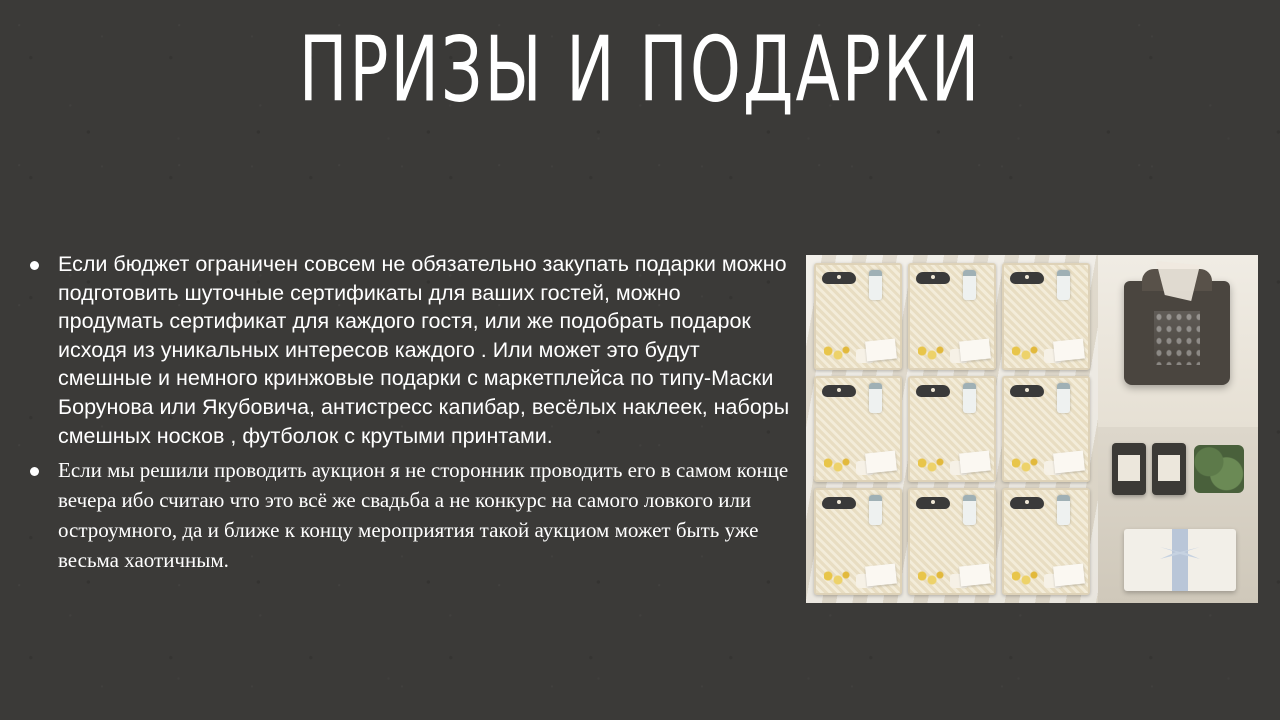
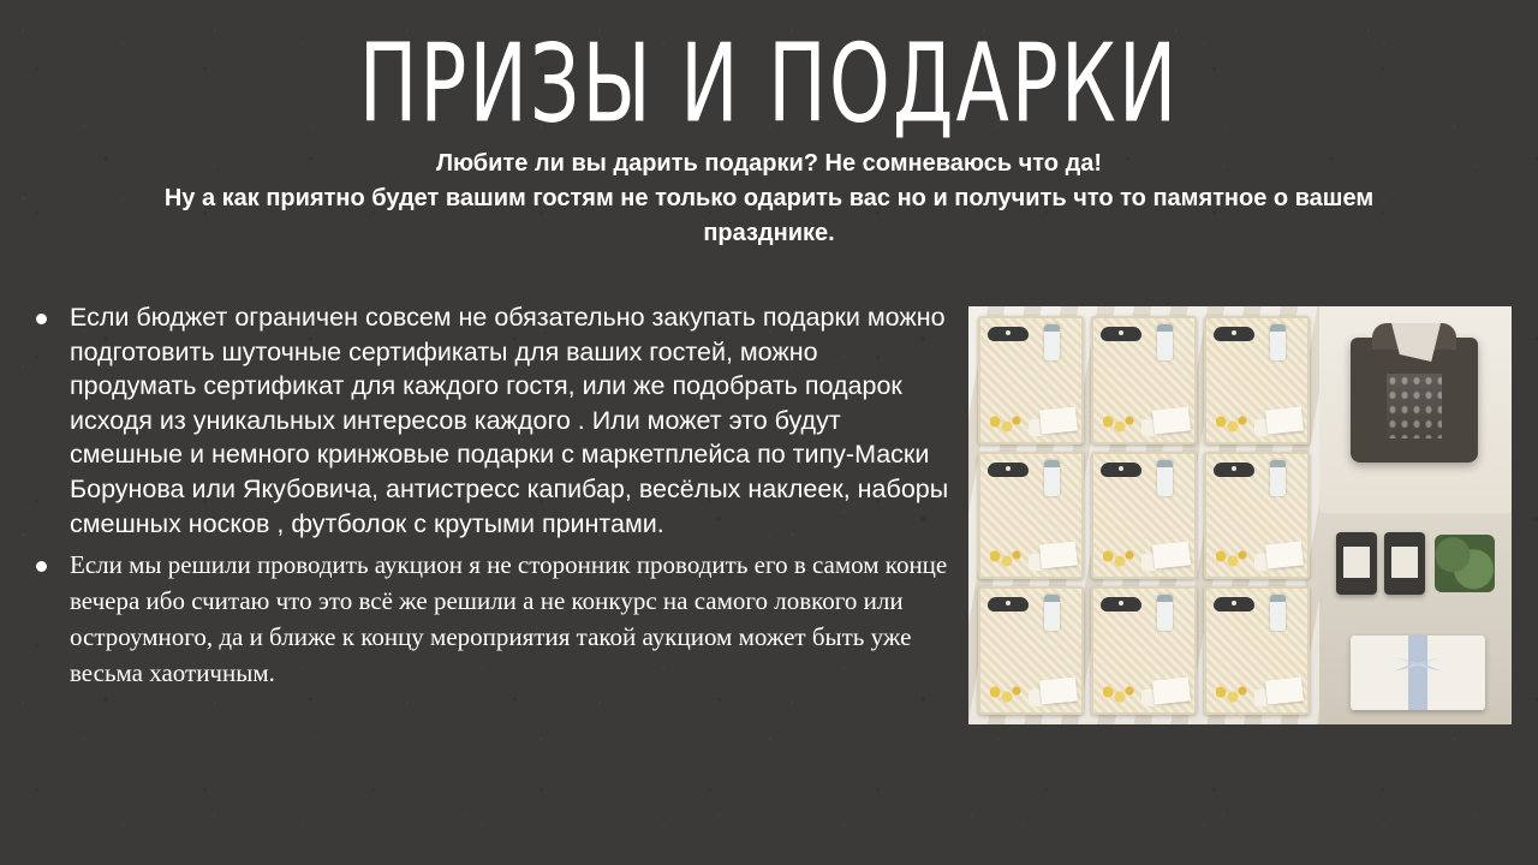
  ПРИЗЫ И ПОДАРКИ
+ Любите ли вы дарить подарки? Не сомневаюсь что да!
+ Ну а как приятно будет вашим гостям не только одарить вас но и получить что то памятное о вашем празднике.
  Если бюджет ограничен совсем не обязательно закупать подарки можно подготовить шуточные сертификаты для ваших гостей, можно продумать сертификат для каждого гостя, или же подобрать подарок исходя из уникальных интересов каждого . Или может это будут смешные и немного кринжовые подарки с маркетплейса по типу-Маски Борунова или Якубовича, антистресс капибар, весёлых наклеек, наборы смешных носков , футболок с крутыми принтами.
- Если мы решили проводить аукцион я не сторонник проводить его в самом конце вечера ибо считаю что это всё же свадьба а не конкурс на самого ловкого или остроумного, да и ближе к концу мероприятия такой аукциом может быть уже весьма хаотичным.
+ Если мы решили проводить аукцион я не сторонник проводить его в самом конце вечера ибо считаю что это всё же решили а не конкурс на самого ловкого или остроумного, да и ближе к концу мероприятия такой аукциом может быть уже весьма хаотичным.
